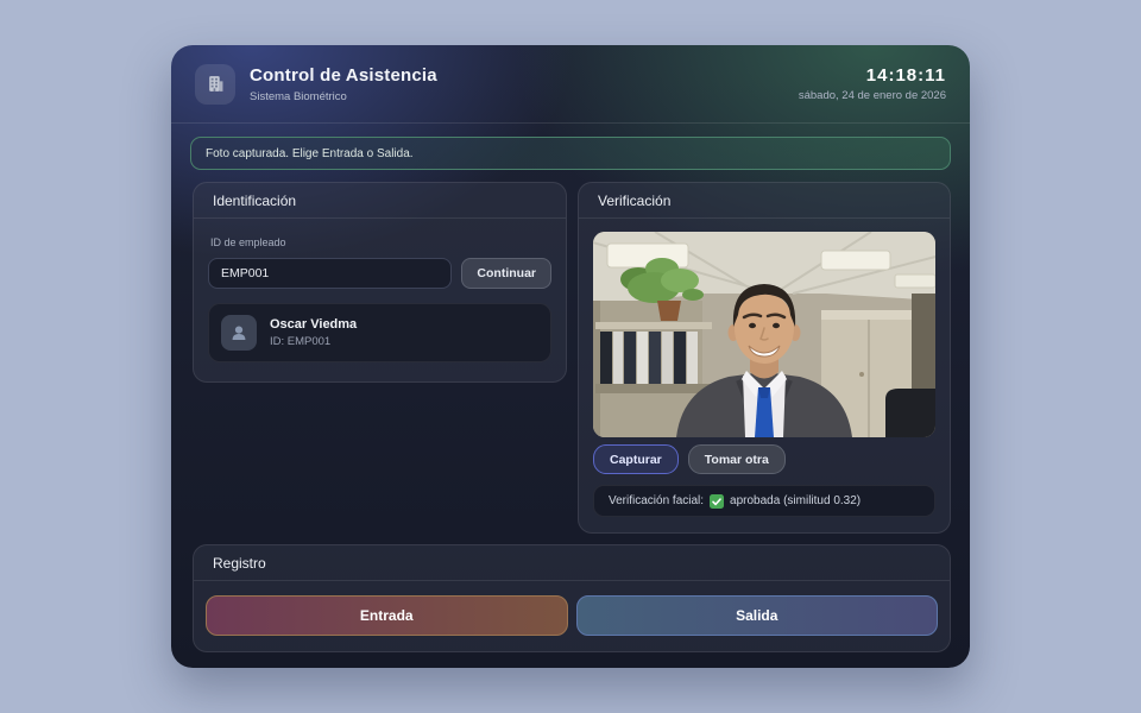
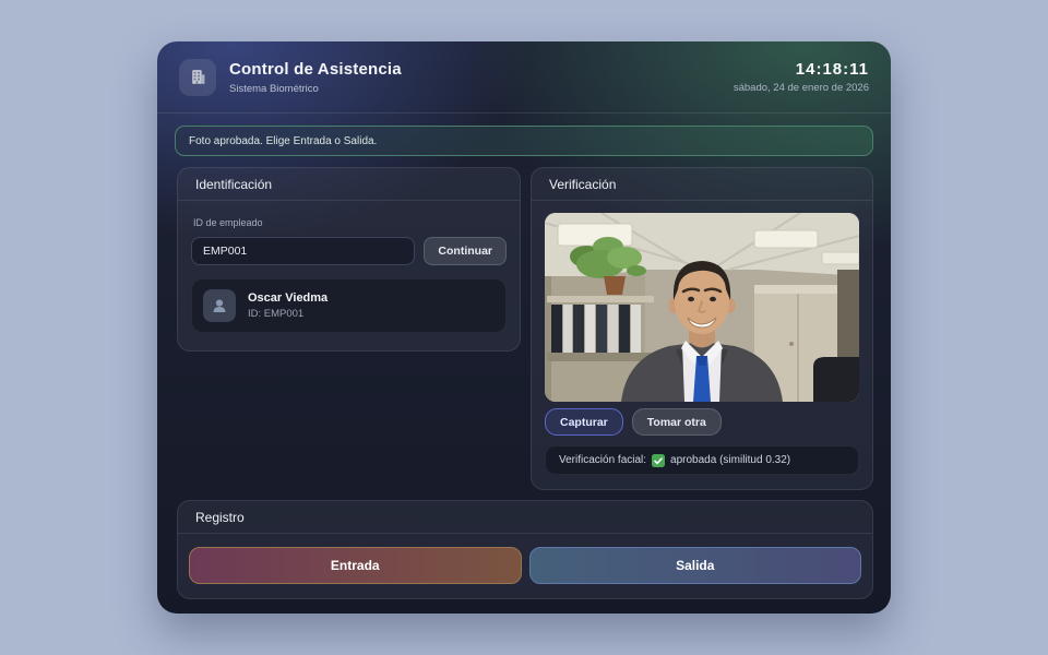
  Control de Asistencia
  Sistema Biométrico
  14:18:11
  sábado, 24 de enero de 2026
- Foto capturada. Elige Entrada o Salida.
+ Foto aprobada. Elige Entrada o Salida.
  Identificación
  ID de empleado
  EMP001
  Continuar
  Oscar Viedma
  ID: EMP001
  Verificación
  Capturar
  Tomar otra
  Verificación facial:
  aprobada (similitud 0.32)
  Registro
  Entrada
  Salida
